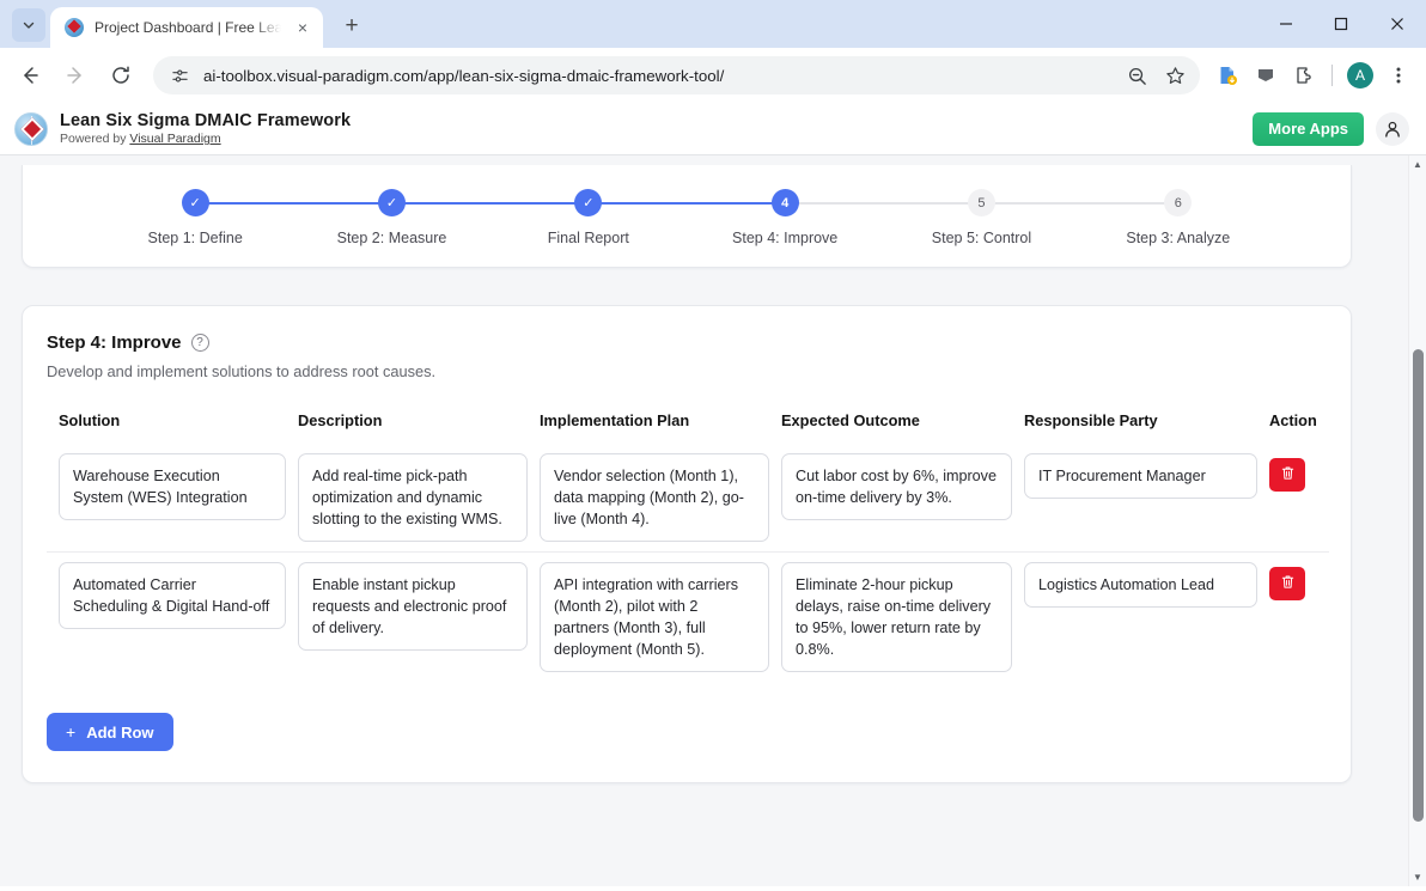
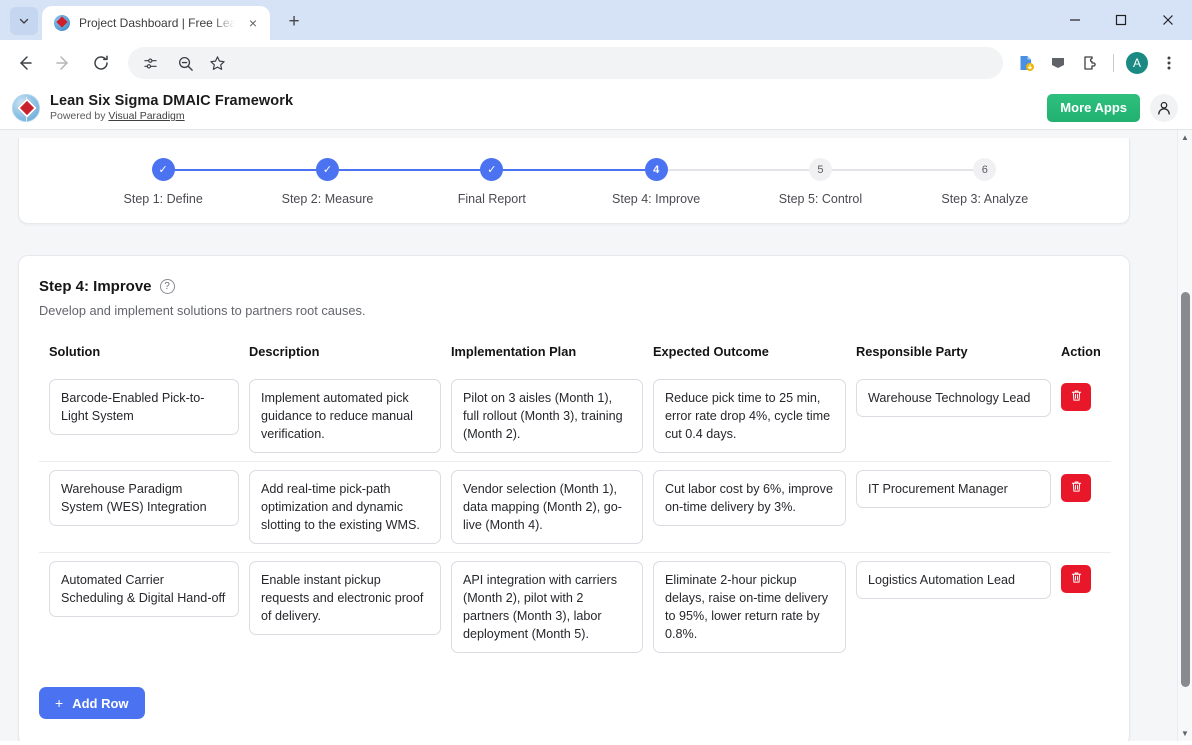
  Project Dashboard | Free Lea
  ×
  +
- ai-toolbox.visual-paradigm.com/app/lean-six-sigma-dmaic-framework-tool/
  A
  Lean Six Sigma DMAIC Framework
  Powered by Visual Paradigm
  More Apps
  ✓
  Step 1: Define
  ✓
  Step 2: Measure
  ✓
  Final Report
  4
  Step 4: Improve
  5
  Step 5: Control
  6
  Step 3: Analyze
  Step 4: Improve
  ?
- Develop and implement solutions to address root causes.
+ Develop and implement solutions to partners root causes.
  Solution	Description	Implementation Plan	Expected Outcome	Responsible Party	Action
+ Barcode-Enabled Pick-to-Light System	Implement automated pick guidance to reduce manual verification.	Pilot on 3 aisles (Month 1), full rollout (Month 3), training (Month 2).	Reduce pick time to 25 min, error rate drop 4%, cycle time cut 0.4 days.	Warehouse Technology Lead
- Warehouse Execution System (WES) Integration	Add real-time pick-path optimization and dynamic slotting to the existing WMS.	Vendor selection (Month 1), data mapping (Month 2), go-live (Month 4).	Cut labor cost by 6%, improve on-time delivery by 3%.	IT Procurement Manager
+ Warehouse Paradigm System (WES) Integration	Add real-time pick-path optimization and dynamic slotting to the existing WMS.	Vendor selection (Month 1), data mapping (Month 2), go-live (Month 4).	Cut labor cost by 6%, improve on-time delivery by 3%.	IT Procurement Manager
- Automated Carrier Scheduling & Digital Hand-off	Enable instant pickup requests and electronic proof of delivery.	API integration with carriers (Month 2), pilot with 2 partners (Month 3), full deployment (Month 5).	Eliminate 2-hour pickup delays, raise on-time delivery to 95%, lower return rate by 0.8%.	Logistics Automation Lead
+ Automated Carrier Scheduling & Digital Hand-off	Enable instant pickup requests and electronic proof of delivery.	API integration with carriers (Month 2), pilot with 2 partners (Month 3), labor deployment (Month 5).	Eliminate 2-hour pickup delays, raise on-time delivery to 95%, lower return rate by 0.8%.	Logistics Automation Lead
  +
  Add Row
  ▲
  ▼
